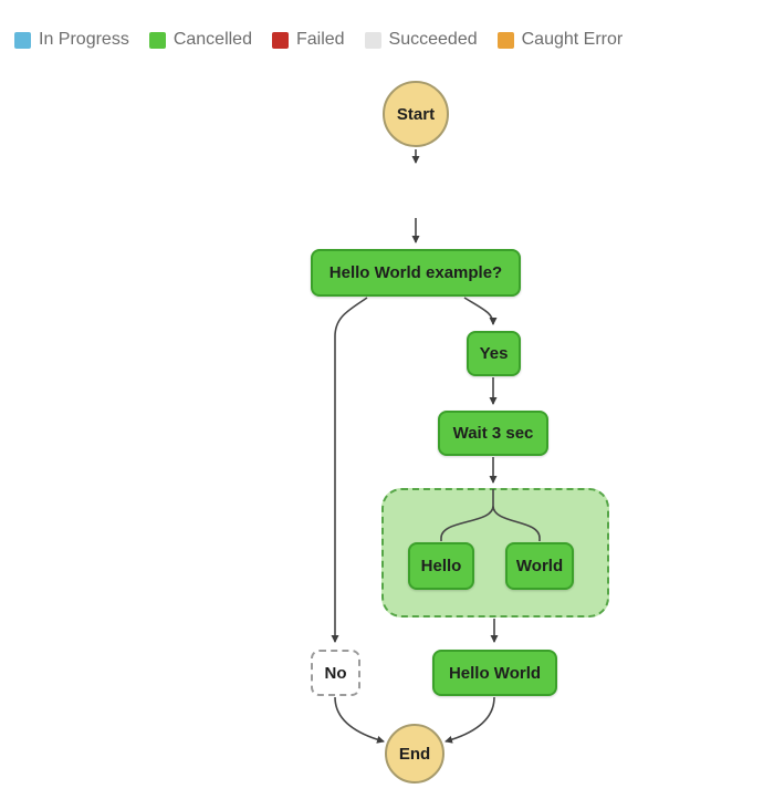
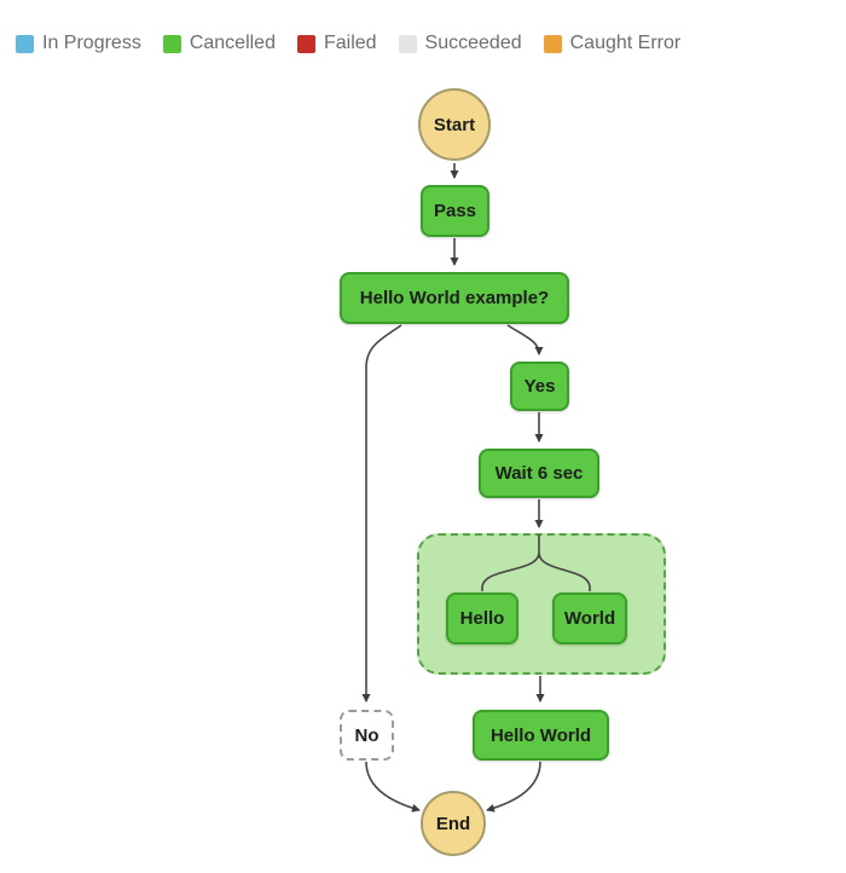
  In Progress
  Cancelled
  Failed
  Succeeded
  Caught Error
  Start
+ Pass
  Hello World example?
  Yes
- Wait 3 sec
+ Wait 6 sec
  Hello
  World
  No
  Hello World
  End
